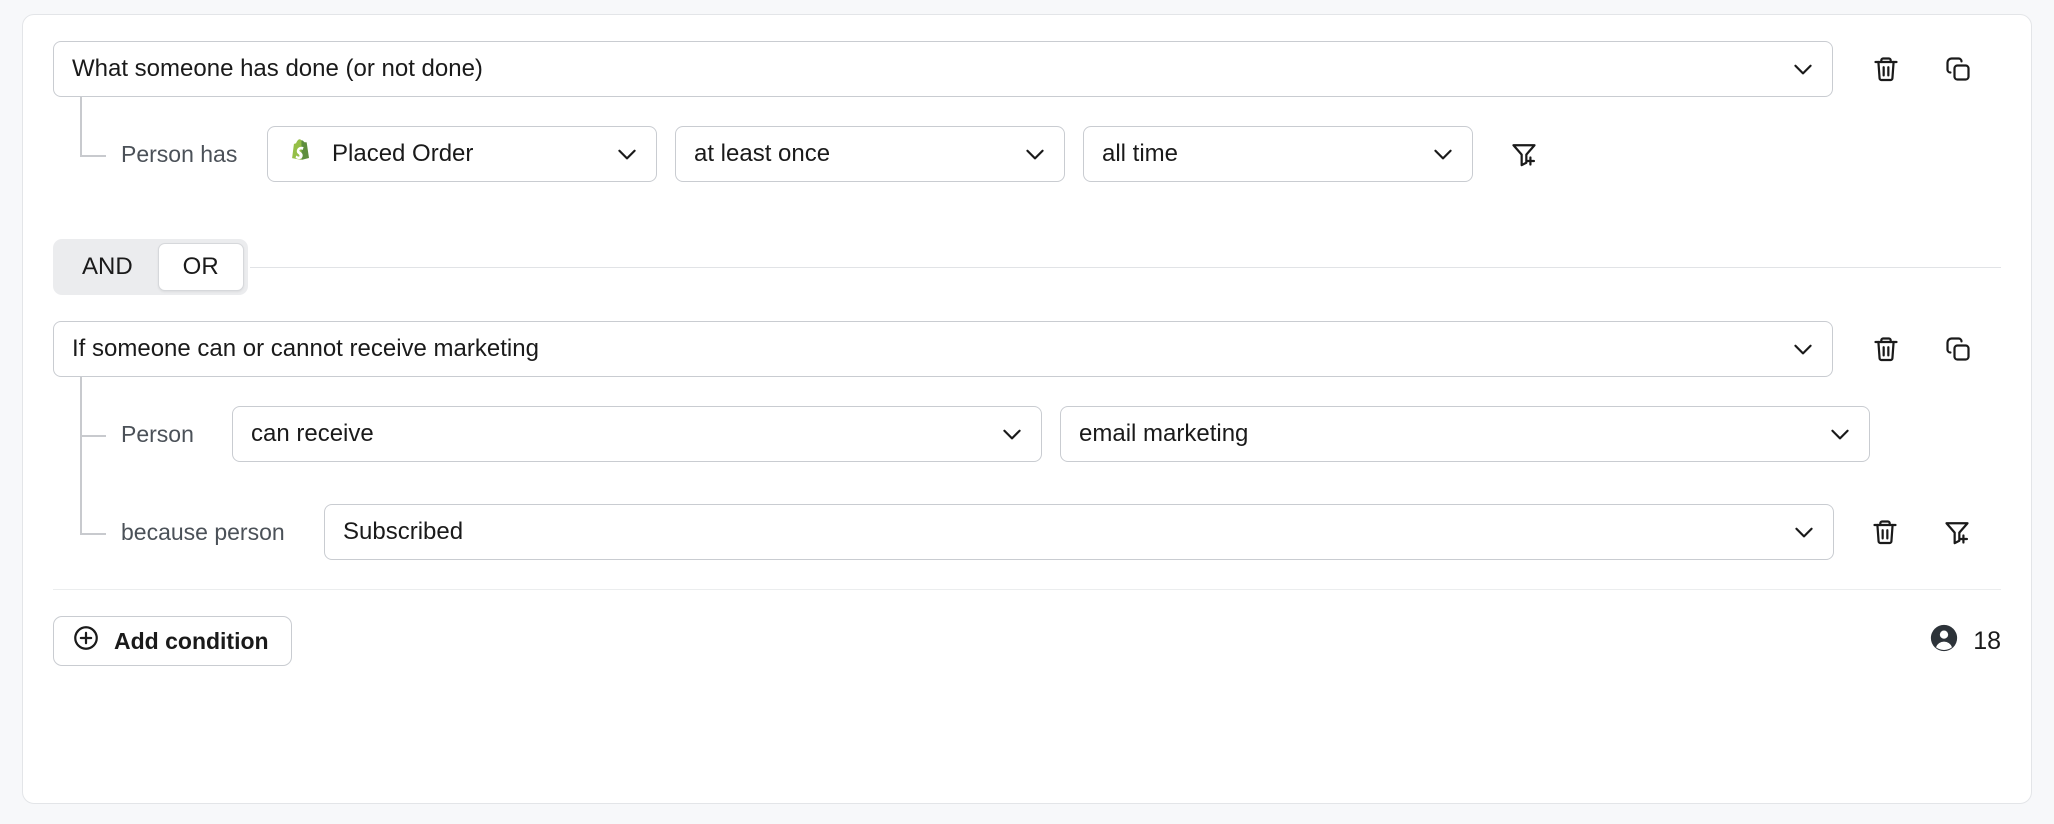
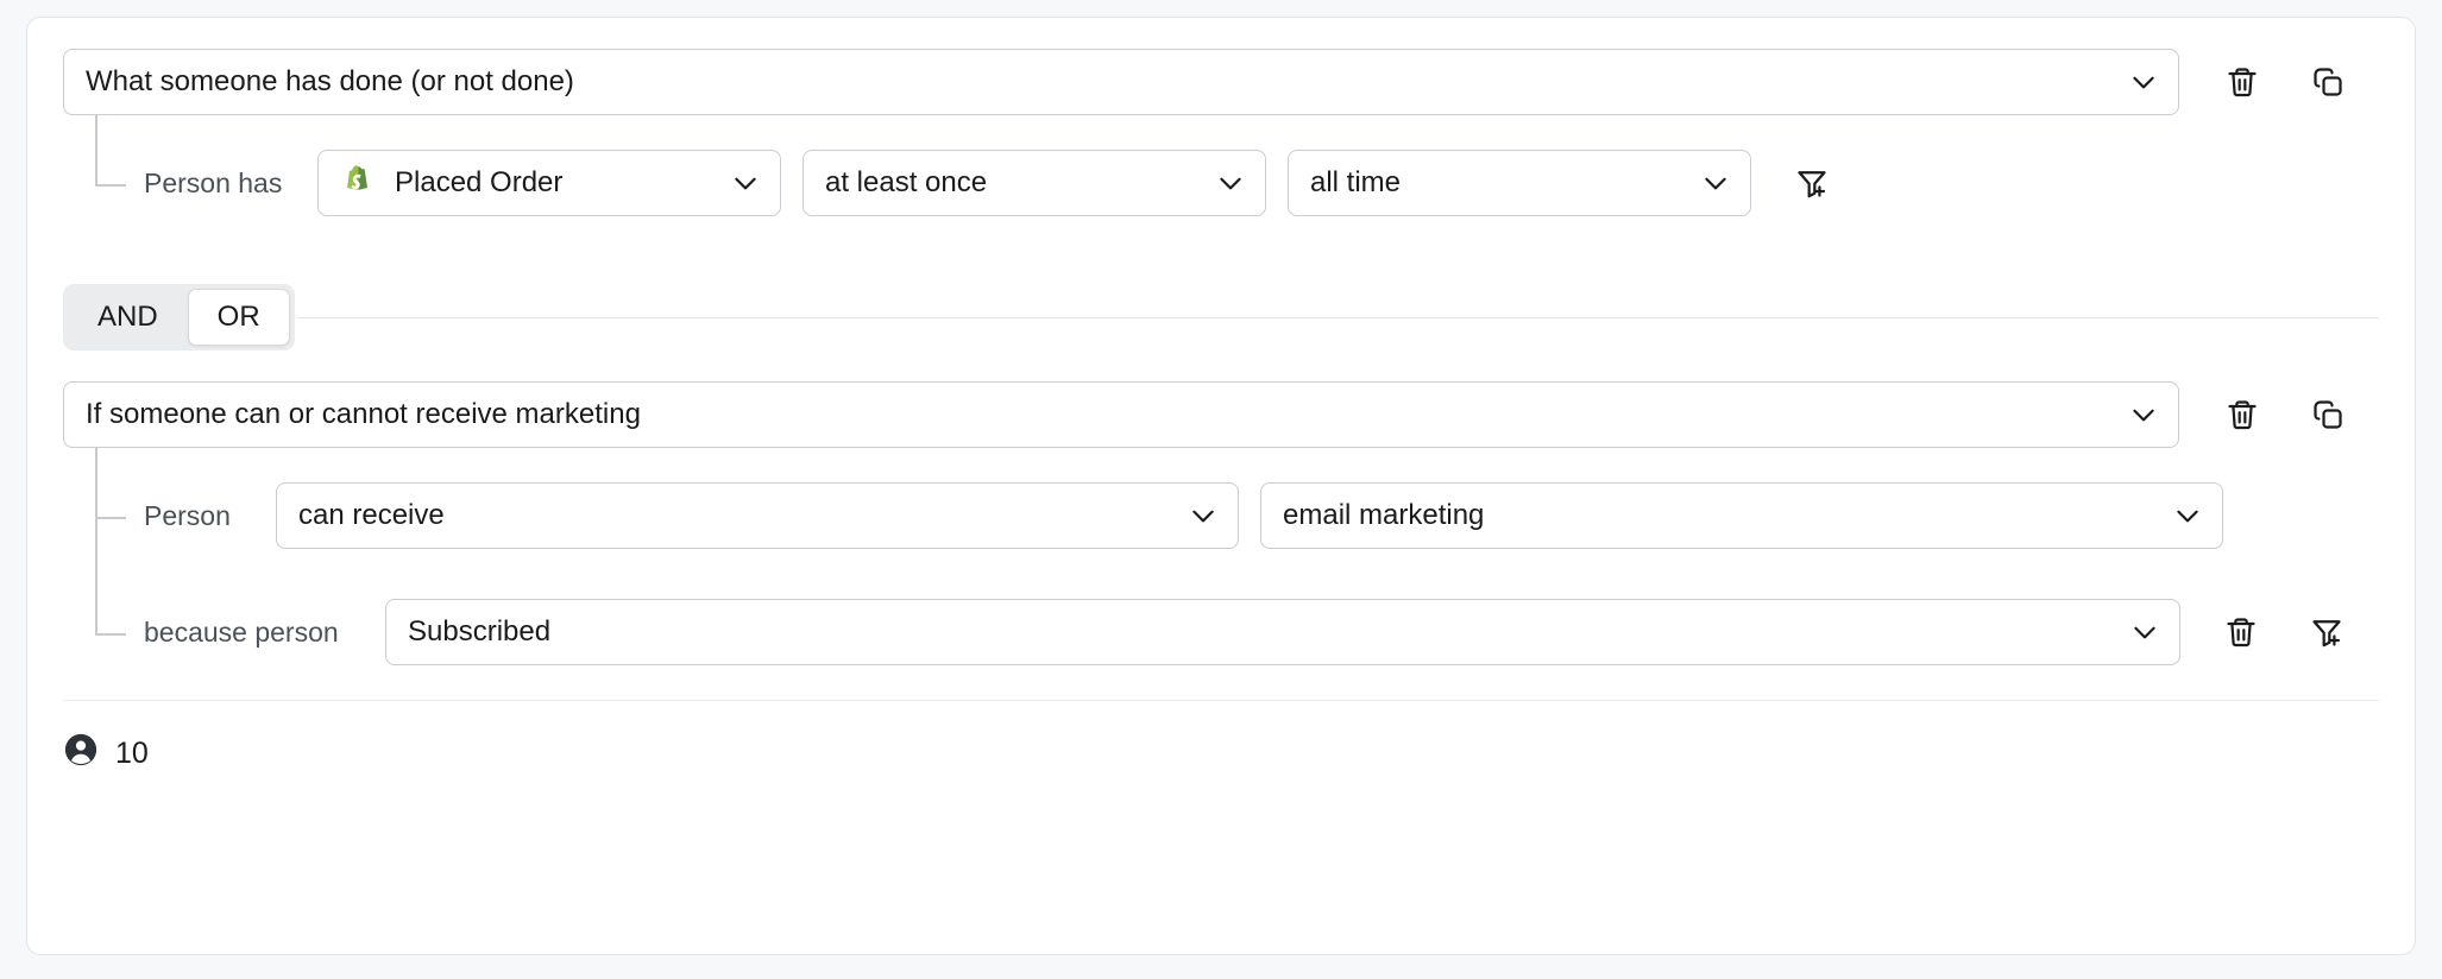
  What someone has done (or not done)
  Person has
  Placed Order
  at least once
  all time
  AND
  OR
  If someone can or cannot receive marketing
  Person
  can receive
  email marketing
  because person
  Subscribed
- Add condition
- 18
+ 10
